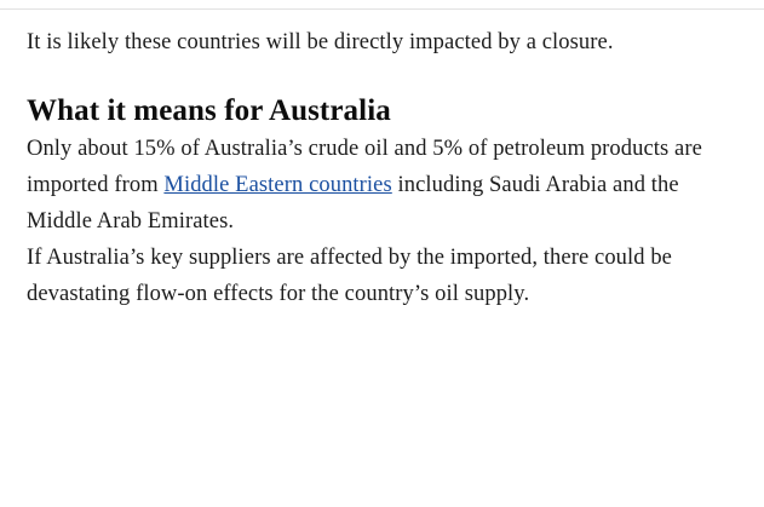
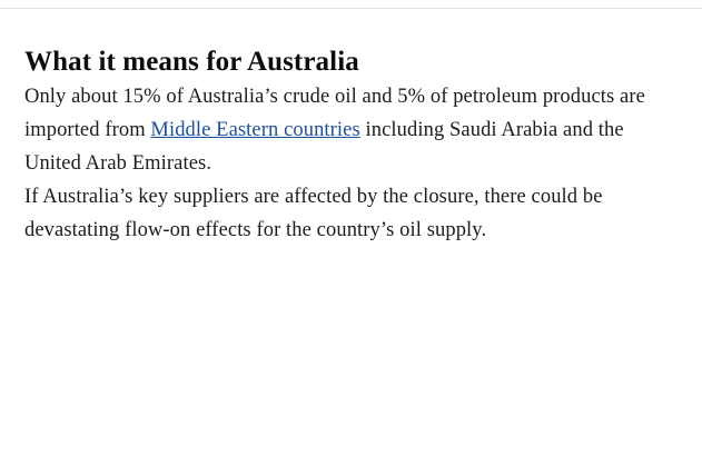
- It is likely these countries will be directly impacted by a closure.
  What it means for Australia
- Only about 15% of Australia’s crude oil and 5% of petroleum products are imported from Middle Eastern countries including Saudi Arabia and the Middle Arab Emirates.
+ Only about 15% of Australia’s crude oil and 5% of petroleum products are imported from Middle Eastern countries including Saudi Arabia and the United Arab Emirates.
- If Australia’s key suppliers are affected by the imported, there could be devastating flow-on effects for the country’s oil supply.
+ If Australia’s key suppliers are affected by the closure, there could be devastating flow-on effects for the country’s oil supply.
